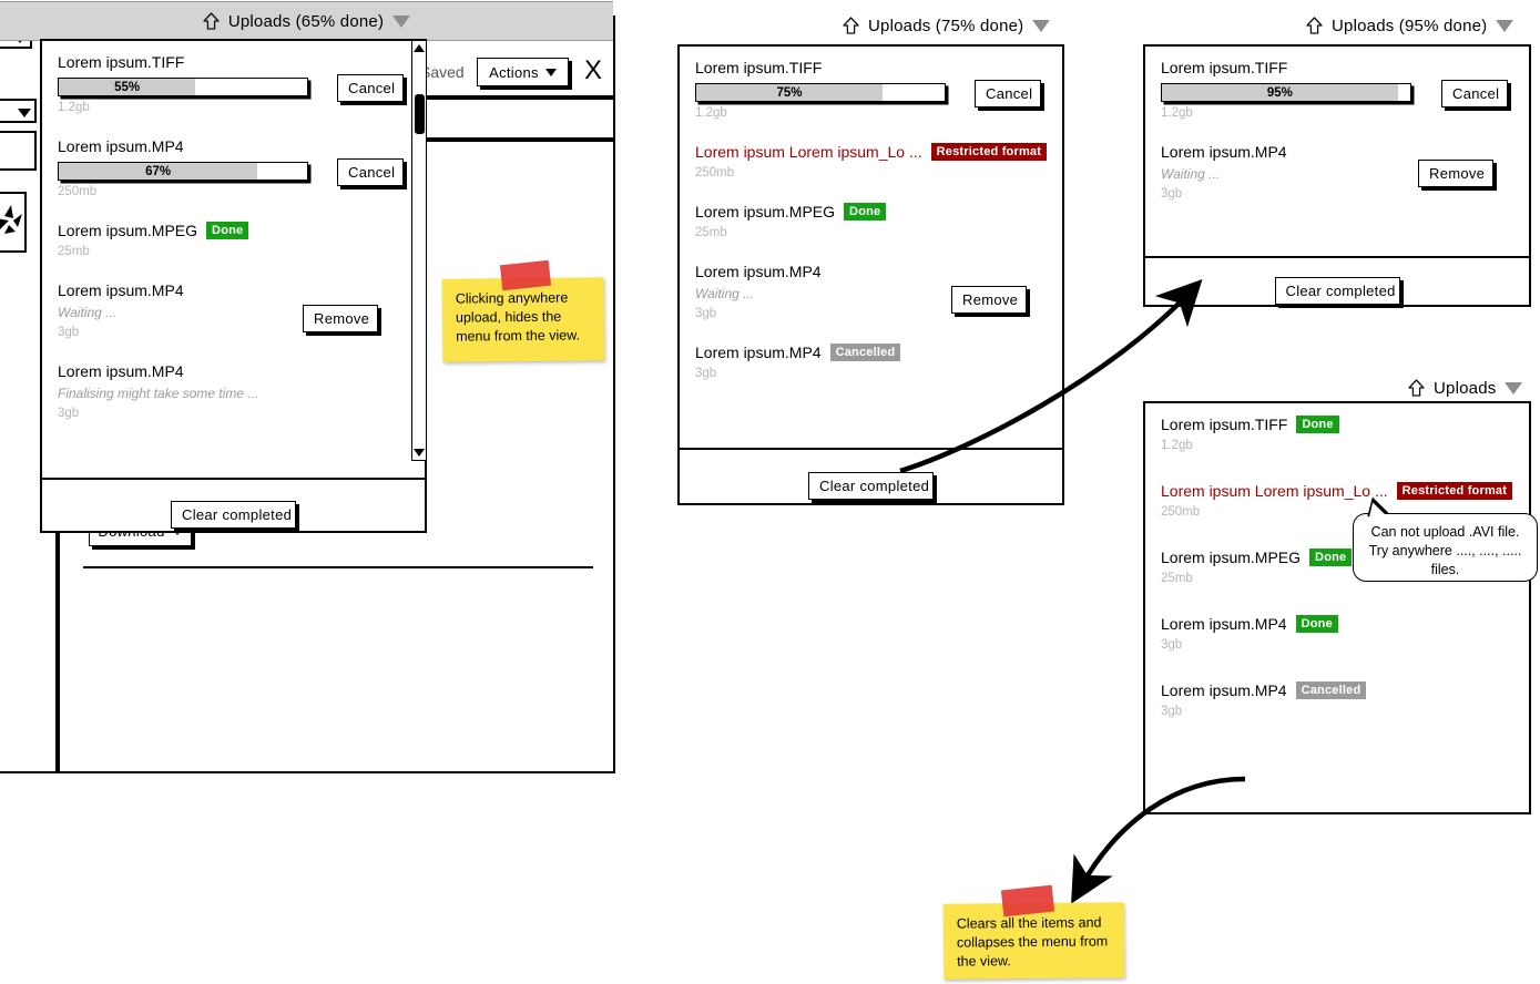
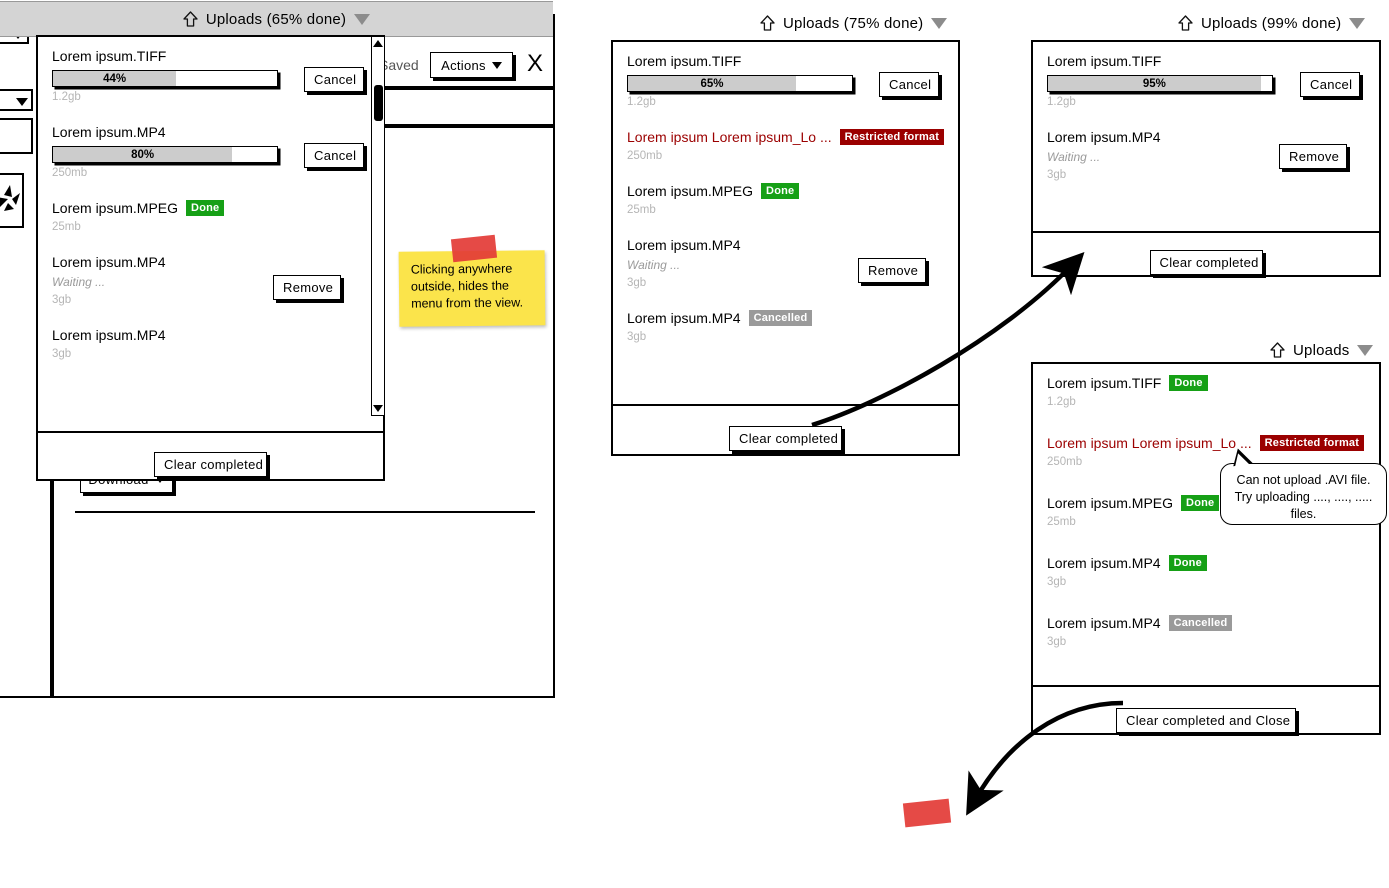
  aved
  Actions
  X
  Uploads (65% done)
  Lorem ipsum.TIFF
- 55%
+ 44%
  1.2gb
  Cancel
  Lorem ipsum.MP4
- 67%
+ 80%
  250mb
  Cancel
  Lorem ipsum.MPEG
  Done
  25mb
  Lorem ipsum.MP4
  Waiting ...
  3gb
  Remove
  Lorem ipsum.MP4
- Finalising might take some time ...
  3gb
  Clear completed
- Clicking anywhere upload, hides the menu from the view.
+ Clicking anywhere outside, hides the menu from the view.
  Uploads (75% done)
  Lorem ipsum.TIFF
- 75%
+ 65%
  1.2gb
  Cancel
  Lorem ipsum Lorem ipsum_Lo ...
  Restricted format
  250mb
  Lorem ipsum.MPEG
  Done
  25mb
  Lorem ipsum.MP4
  Waiting ...
  3gb
  Remove
  Lorem ipsum.MP4
  Cancelled
  3gb
  Clear completed
- Uploads (95% done)
+ Uploads (99% done)
  Lorem ipsum.TIFF
  95%
  1.2gb
  Cancel
  Lorem ipsum.MP4
  Waiting ...
  3gb
  Remove
  Clear completed
  Uploads
  Lorem ipsum.TIFF
  Done
  1.2gb
  Lorem ipsum Lorem ipsum_Lo ...
  Restricted format
  250mb
  Lorem ipsum.MPEG
  Done
  25mb
  Lorem ipsum.MP4
  Done
  3gb
  Lorem ipsum.MP4
  Cancelled
  3gb
+ Clear completed and Close
- Can not upload .AVI file. Try anywhere ...., ...., ..... files.
+ Can not upload .AVI file. Try uploading ...., ...., ..... files.
- Clears all the items and collapses the menu from the view.
